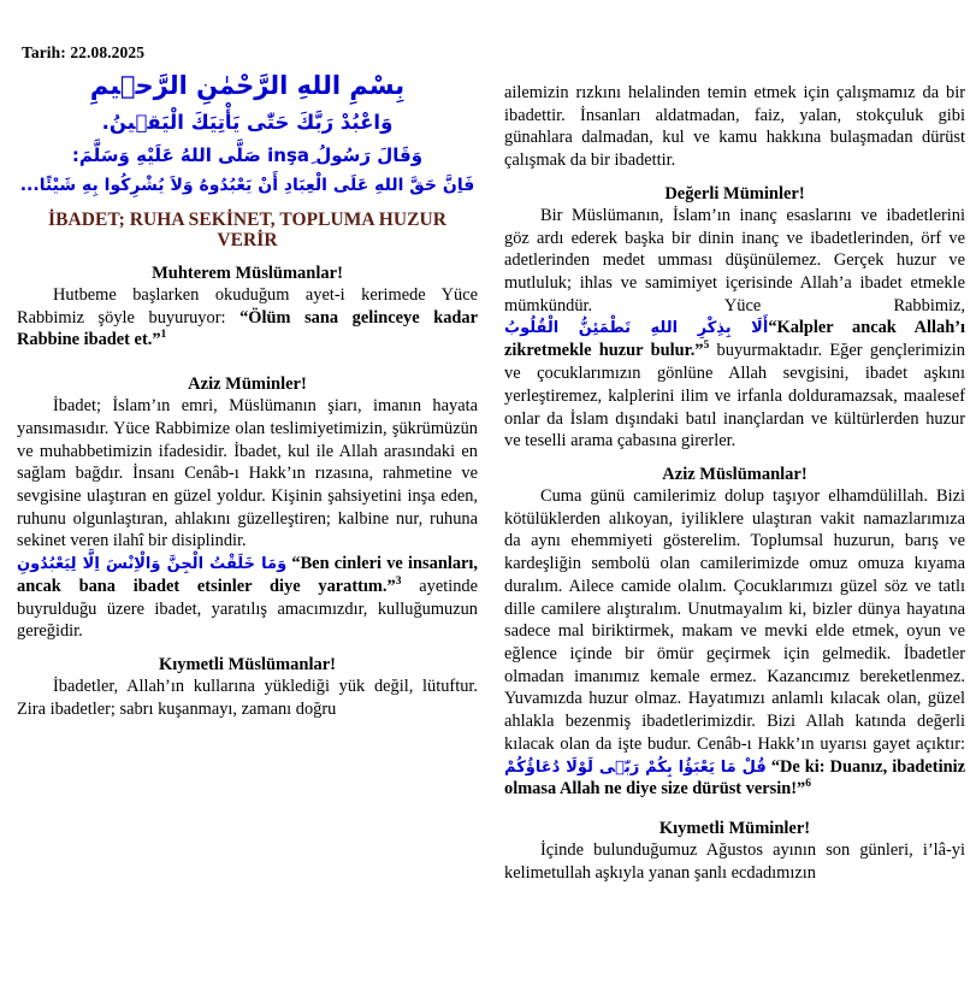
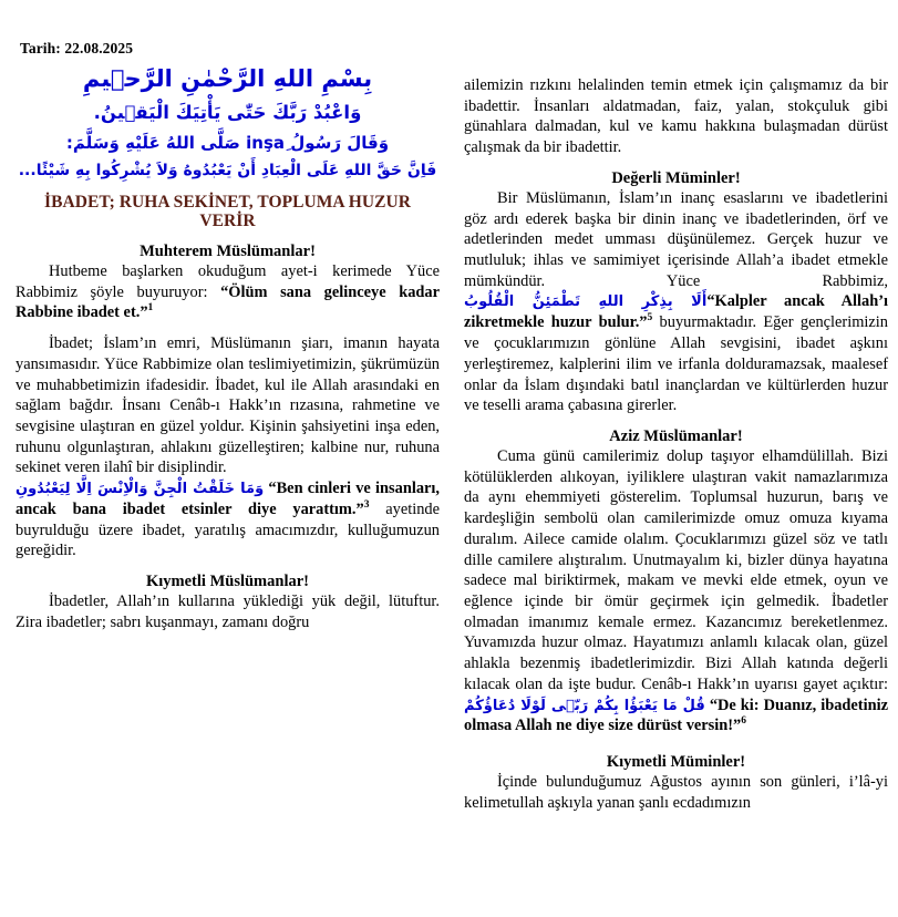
  Tarih: 22.08.2025
  بِسْمِ اللهِ الرَّحْمٰنِ الرَّحٖيمِ
  وَاعْبُدْ رَبَّكَ حَتّٰى يَأْتِيَكَ الْيَقٖينُ.
  وَقَالَ رَسُولُ inşaِ صَلَّى اللهُ عَلَيْهِ وَسَلَّمَ:
  فَاِنَّ حَقَّ اللهِ عَلَى الْعِبَادِ أَنْ يَعْبُدُوهُ وَلاَ يُشْرِكُوا بِهِ شَيْئًا...
  İBADET; RUHA SEKİNET, TOPLUMA HUZUR VERİR
  Muhterem Müslümanlar!
  Hutbeme başlarken okuduğum ayet-i kerimede Yüce Rabbimiz şöyle buyuruyor: “Ölüm sana gelinceye kadar Rabbine ibadet et.”1
- Aziz Müminler!
  İbadet; İslam’ın emri, Müslümanın şiarı, imanın hayata yansımasıdır. Yüce Rabbimize olan teslimiyetimizin, şükrümüzün ve muhabbetimizin ifadesidir. İbadet, kul ile Allah arasındaki en sağlam bağdır. İnsanı Cenâb-ı Hakk’ın rızasına, rahmetine ve sevgisine ulaştıran en güzel yoldur. Kişinin şahsiyetini inşa eden, ruhunu olgunlaştıran, ahlakını güzelleştiren; kalbine nur, ruhuna sekinet veren ilahî bir disiplindir.
  وَمَا خَلَقْتُ الْجِنَّ وَالْاِنْسَ اِلَّا لِيَعْبُدُونِ “Ben cinleri ve insanları, ancak bana ibadet etsinler diye yarattım.”3 ayetinde buyrulduğu üzere ibadet, yaratılış amacımızdır, kulluğumuzun gereğidir.
  Kıymetli Müslümanlar!
  İbadetler, Allah’ın kullarına yüklediği yük değil, lütuftur. Zira ibadetler; sabrı kuşanmayı, zamanı doğru
  ailemizin rızkını helalinden temin etmek için çalışmamız da bir ibadettir. İnsanları aldatmadan, faiz, yalan, stokçuluk gibi günahlara dalmadan, kul ve kamu hakkına bulaşmadan dürüst çalışmak da bir ibadettir.
  Değerli Müminler!
  Bir Müslümanın, İslam’ın inanç esaslarını ve ibadetlerini göz ardı ederek başka bir dinin inanç ve ibadetlerinden, örf ve adetlerinden medet umması düşünülemez. Gerçek huzur ve mutluluk; ihlas ve samimiyet içerisinde Allah’a ibadet etmekle mümkündür. Yüce Rabbimiz, أَلَا بِذِكْرِ اللهِ تَطْمَئِنُّ الْقُلُوبُ “Kalpler ancak Allah’ı zikretmekle huzur bulur.”5 buyurmaktadır. Eğer gençlerimizin ve çocuklarımızın gönlüne Allah sevgisini, ibadet aşkını yerleştiremez, kalplerini ilim ve irfanla dolduramazsak, maalesef onlar da İslam dışındaki batıl inançlardan ve kültürlerden huzur ve teselli arama çabasına girerler.
  Aziz Müslümanlar!
  Cuma günü camilerimiz dolup taşıyor elhamdülillah. Bizi kötülüklerden alıkoyan, iyiliklere ulaştıran vakit namazlarımıza da aynı ehemmiyeti gösterelim. Toplumsal huzurun, barış ve kardeşliğin sembolü olan camilerimizde omuz omuza kıyama duralım. Ailece camide olalım. Çocuklarımızı güzel söz ve tatlı dille camilere alıştıralım. Unutmayalım ki, bizler dünya hayatına sadece mal biriktirmek, makam ve mevki elde etmek, oyun ve eğlence içinde bir ömür geçirmek için gelmedik. İbadetler olmadan imanımız kemale ermez. Kazancımız bereketlenmez. Yuvamızda huzur olmaz. Hayatımızı anlamlı kılacak olan, güzel ahlakla bezenmiş ibadetlerimizdir. Bizi Allah katında değerli kılacak olan da işte budur. Cenâb-ı Hakk’ın uyarısı gayet açıktır: قُلْ مَا يَعْبَؤُا بِكُمْ رَبّٖى لَوْلَا دُعَاؤُكُمْ “De ki: Duanız, ibadetiniz olmasa Allah ne diye size dürüst versin!”6
  Kıymetli Müminler!
  İçinde bulunduğumuz Ağustos ayının son günleri, i’lâ-yi kelimetullah aşkıyla yanan şanlı ecdadımızın
